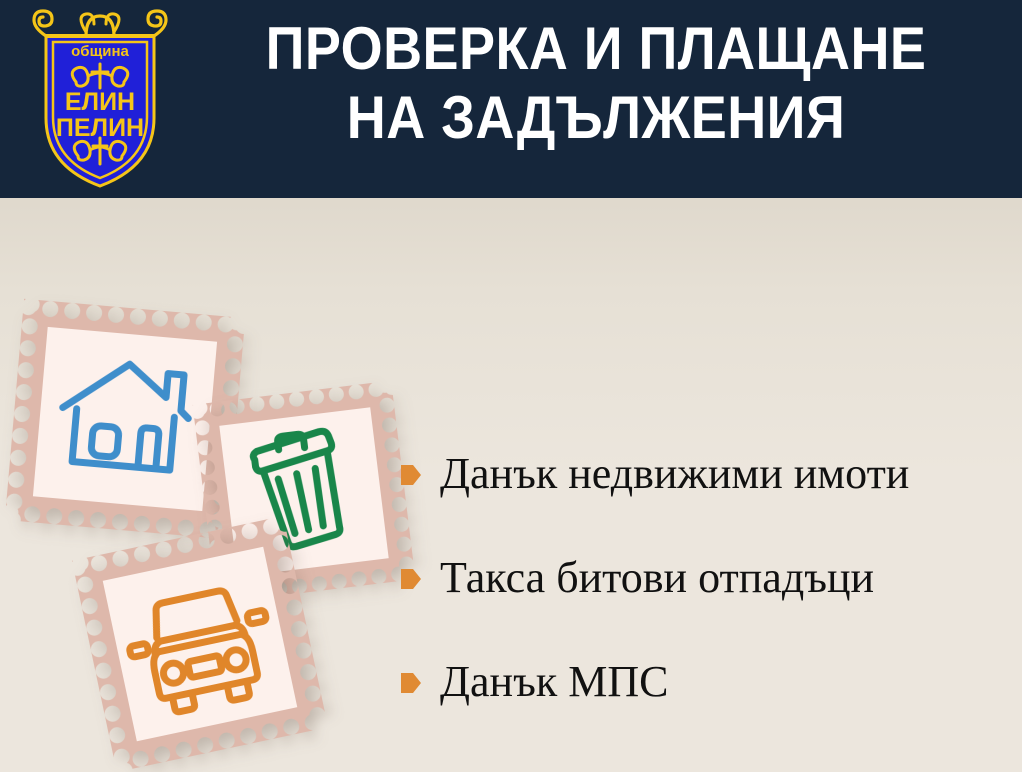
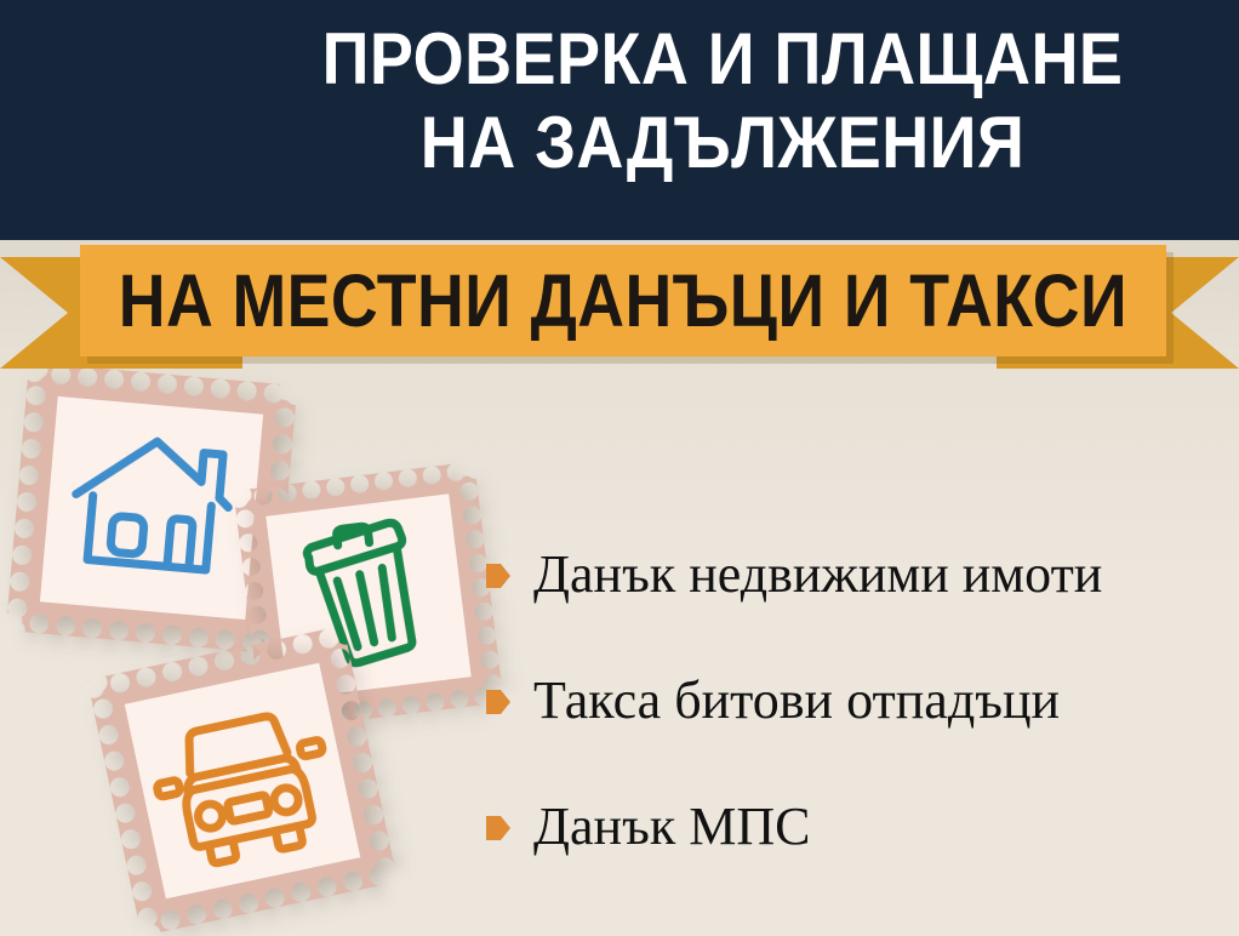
- община
- ЕЛИН
- ПЕЛИН
  ПРОВЕРКА И ПЛАЩАНЕ
  НА ЗАДЪЛЖЕНИЯ
+ НА МЕСТНИ ДАНЪЦИ И ТАКСИ
  Данък недвижими имоти
  Такса битови отпадъци
  Данък МПС
